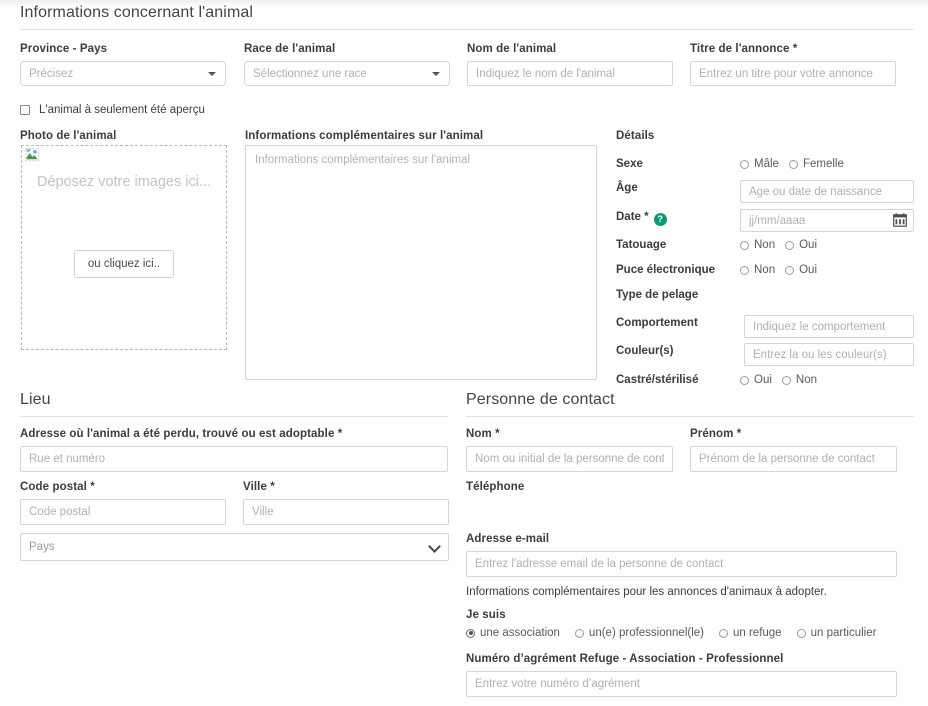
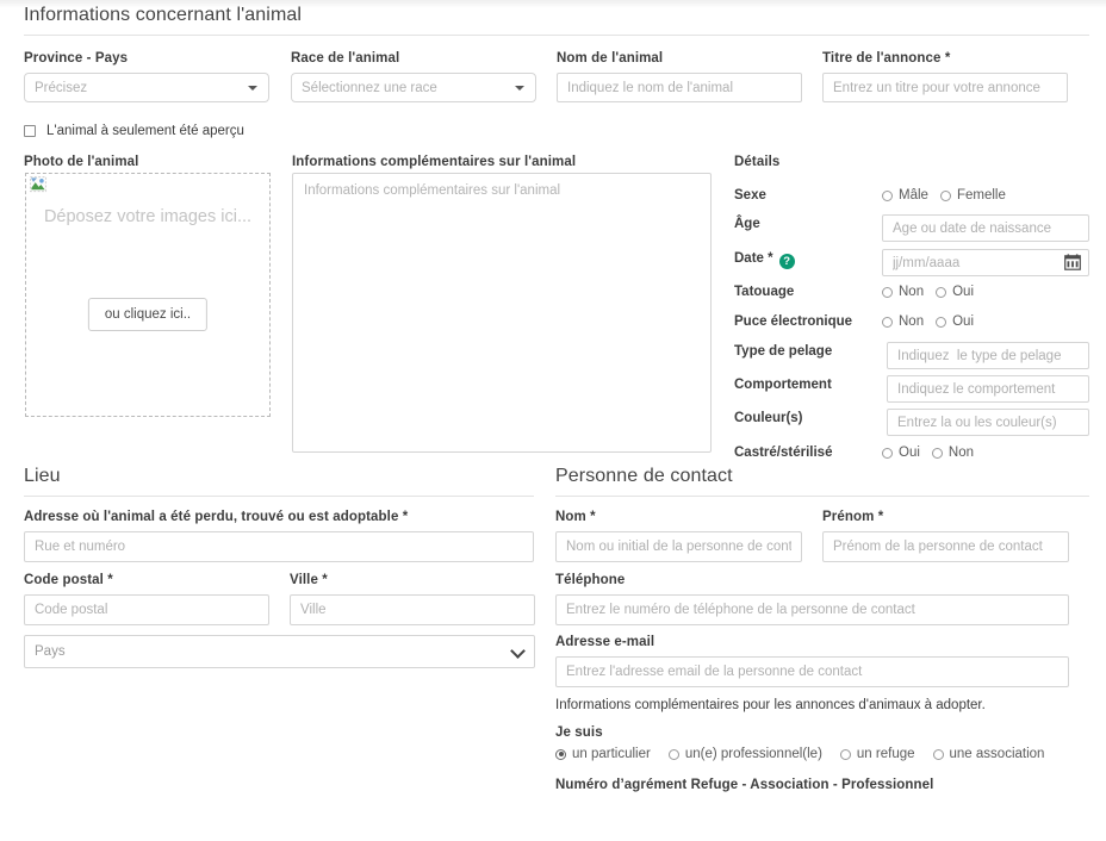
  Informations concernant l'animal
  Province - Pays
  Précisez
  Race de l'animal
  Sélectionnez une race
  Nom de l'animal
  Indiquez le nom de l'animal
  Titre de l'annonce *
  Entrez un titre pour votre annonce
  L'animal à seulement été aperçu
  Photo de l'animal
  Déposez votre images ici...
  ou cliquez ici..
  Informations complémentaires sur l'animal
  Informations complémentaires sur l'animal
  Détails
  Sexe
  Mâle
  Femelle
  Âge
  Âge ou date de naissance
  Date * ?
  jj/mm/aaaa
  Tatouage
  Non
  Oui
  Puce électronique
  Non
  Oui
  Type de pelage
+ Indiquez le type de pelage
  Comportement
  Indiquez le comportement
  Couleur(s)
  Entrez la ou les couleur(s)
  Castré/stérilisé
  Oui
  Non
  Lieu
  Adresse où l'animal a été perdu, trouvé ou est adoptable *
  Rue et numéro
  Code postal *
  Code postal
  Ville *
  Ville
  Pays
  Personne de contact
  Nom *
  Nom ou initial de la personne de cont
  Prénom *
  Prénom de la personne de contact
  Téléphone
+ Entrez le numéro de téléphone de la personne de contact
  Adresse e-mail
  Entrez l'adresse email de la personne de contact
  Informations complémentaires pour les annonces d'animaux à adopter.
  Je suis
- une association
+ un particulier
  un(e) professionnel(le)
  un refuge
- un particulier
+ une association
  Numéro d’agrément Refuge - Association - Professionnel
- Entrez votre numéro d’agrément
